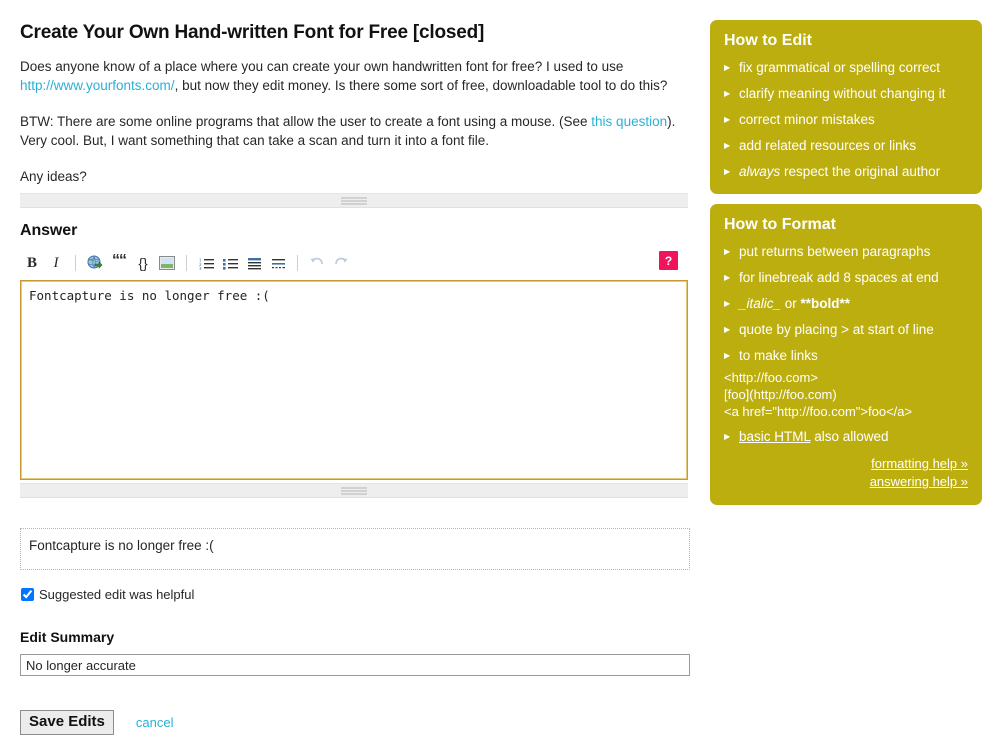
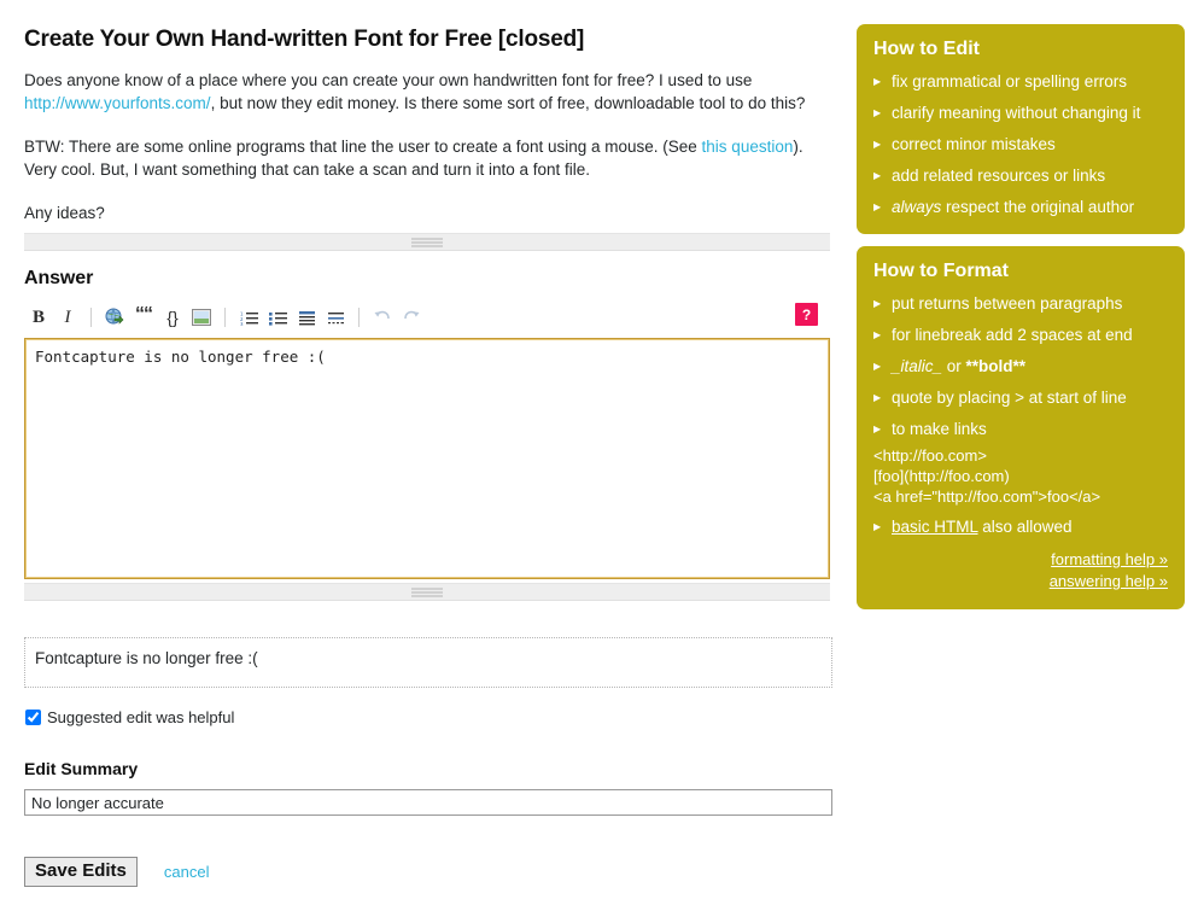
  Create Your Own Hand-written Font for Free [closed]
  Does anyone know of a place where you can create your own handwritten font for free? I used to use http://www.yourfonts.com/, but now they edit money. Is there some sort of free, downloadable tool to do this?
- BTW: There are some online programs that allow the user to create a font using a mouse. (See this question). Very cool. But, I want something that can take a scan and turn it into a font file.
+ BTW: There are some online programs that line the user to create a font using a mouse. (See this question). Very cool. But, I want something that can take a scan and turn it into a font file.
  Any ideas?
  Answer
  B
  I
  ““
  {}
  ?
  Fontcapture is no longer free :(
  Fontcapture is no longer free :(
  Suggested edit was helpful
  Edit Summary
  No longer accurate
  Save Edits
  cancel
  How to Edit
- fix grammatical or spelling correct
+ fix grammatical or spelling errors
  clarify meaning without changing it
  correct minor mistakes
  add related resources or links
  always respect the original author
  How to Format
  put returns between paragraphs
- for linebreak add 8 spaces at end
+ for linebreak add 2 spaces at end
  _italic_ or **bold**
  quote by placing > at start of line
  to make links
  <http://foo.com>
  [foo](http://foo.com)
  <a href="http://foo.com">foo</a>
  basic HTML also allowed
  formatting help »
  answering help »
